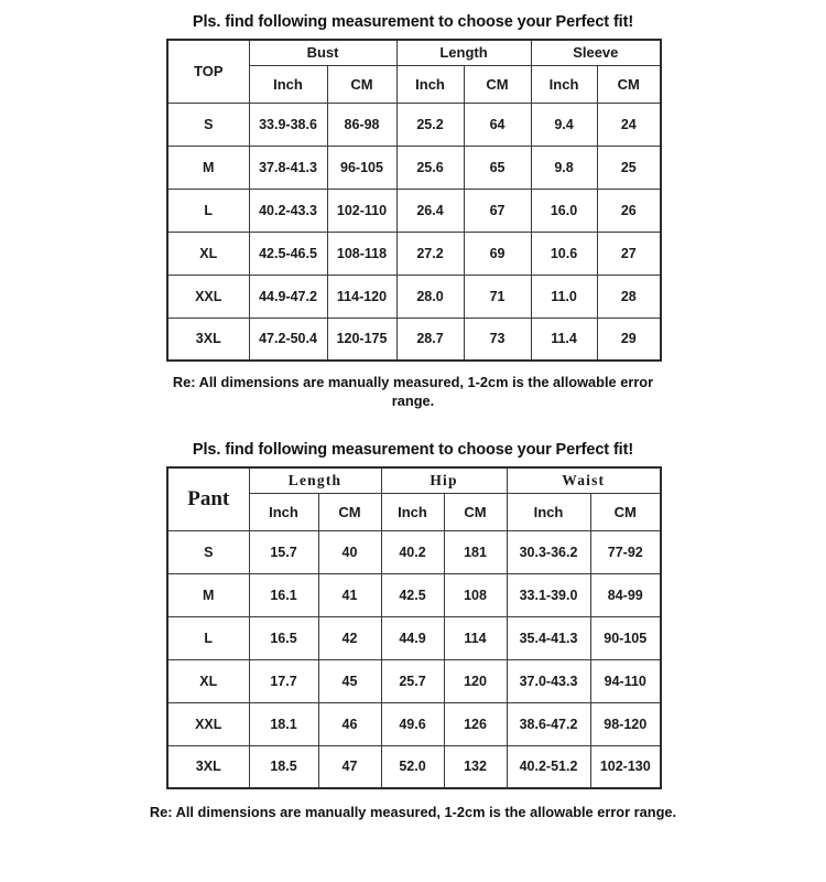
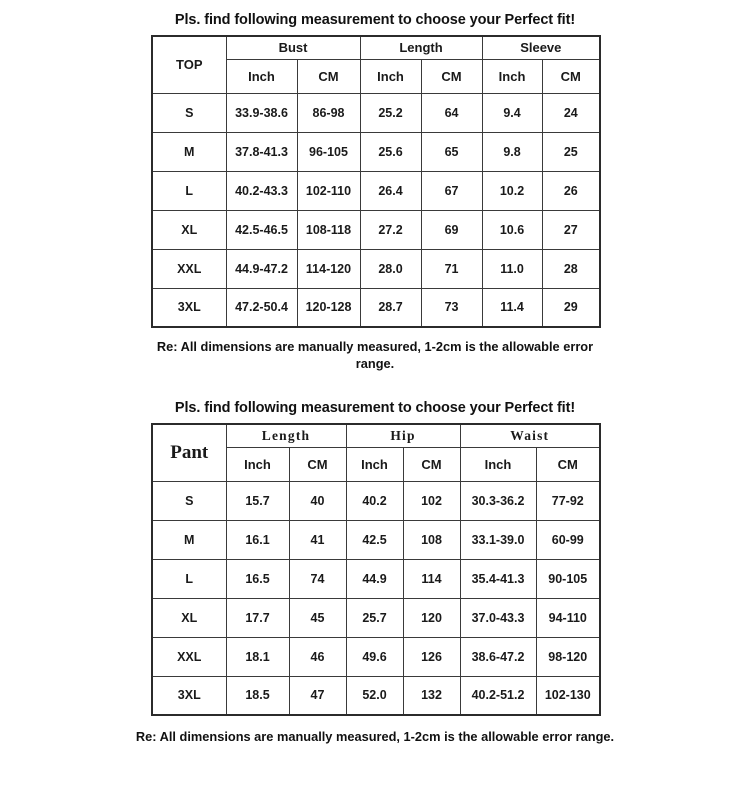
  Pls. find following measurement to choose your Perfect fit!
  TOP	Bust	Length	Sleeve
  Inch	CM	Inch	CM	Inch	CM
  S	33.9-38.6	86-98	25.2	64	9.4	24
  M	37.8-41.3	96-105	25.6	65	9.8	25
- L	40.2-43.3	102-110	26.4	67	16.0	26
+ L	40.2-43.3	102-110	26.4	67	10.2	26
  XL	42.5-46.5	108-118	27.2	69	10.6	27
  XXL	44.9-47.2	114-120	28.0	71	11.0	28
- 3XL	47.2-50.4	120-175	28.7	73	11.4	29
+ 3XL	47.2-50.4	120-128	28.7	73	11.4	29
  Re: All dimensions are manually measured, 1-2cm is the allowable error range.
  Pls. find following measurement to choose your Perfect fit!
  Pant	Length	Hip	Waist
  Inch	CM	Inch	CM	Inch	CM
- S	15.7	40	40.2	181	30.3-36.2	77-92
+ S	15.7	40	40.2	102	30.3-36.2	77-92
- M	16.1	41	42.5	108	33.1-39.0	84-99
+ M	16.1	41	42.5	108	33.1-39.0	60-99
- L	16.5	42	44.9	114	35.4-41.3	90-105
+ L	16.5	74	44.9	114	35.4-41.3	90-105
  XL	17.7	45	25.7	120	37.0-43.3	94-110
  XXL	18.1	46	49.6	126	38.6-47.2	98-120
  3XL	18.5	47	52.0	132	40.2-51.2	102-130
  Re: All dimensions are manually measured, 1-2cm is the allowable error range.
